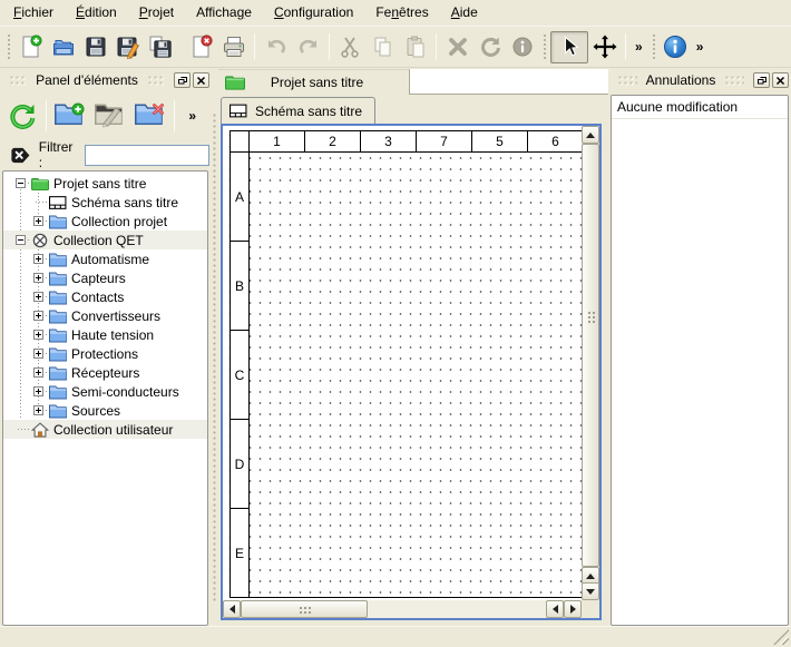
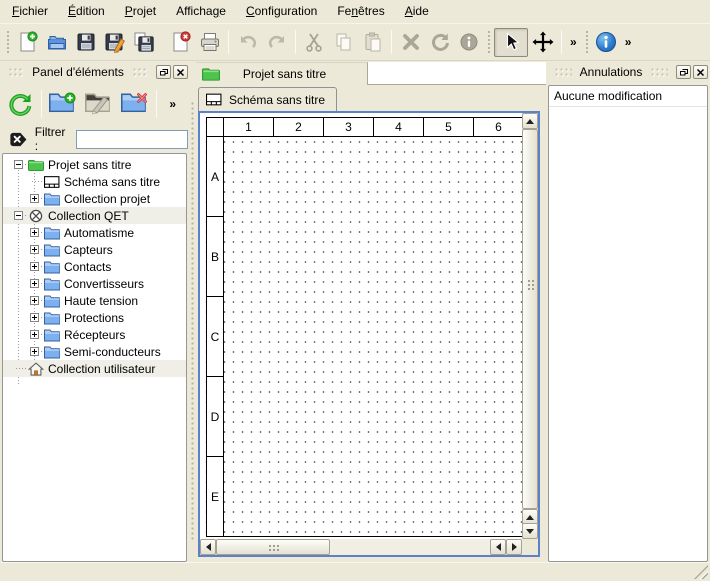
  Fichier
  Édition
  Projet
  Affichage
  Configuration
  Fenêtres
  Aide
  »
  »
  Panel d'éléments
  »
  Filtrer :
  Projet sans titre
  Schéma sans titre
  Collection projet
  Collection QET
  Automatisme
  Capteurs
  Contacts
  Convertisseurs
  Haute tension
  Protections
  Récepteurs
  Semi-conducteurs
- Sources
  Collection utilisateur
  Projet sans titre
  Schéma sans titre
  1
  2
  3
- 7
+ 4
  5
  6
  A
  B
  C
  D
  E
  Annulations
  Aucune modification
